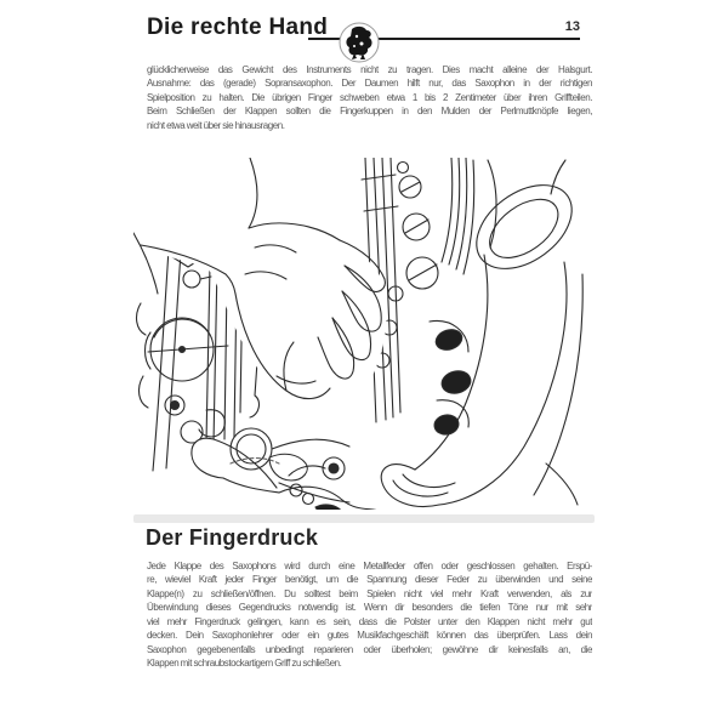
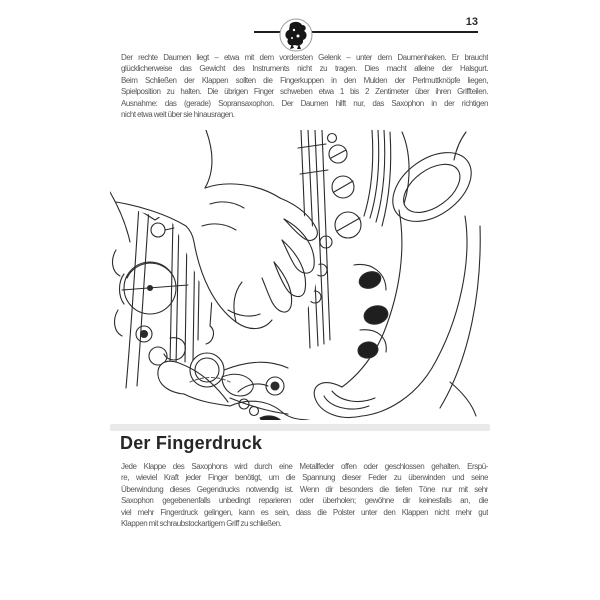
- Die rechte Hand
  13
+ Der rechte Daumen liegt – etwa mit dem vordersten Gelenk – unter dem Daumenhaken. Er braucht
  glücklicherweise das Gewicht des Instruments nicht zu tragen. Dies macht alleine der Halsgurt.
- Ausnahme: das (gerade) Sopransaxophon. Der Daumen hilft nur, das Saxophon in der richtigen
+ Beim Schließen der Klappen sollten die Fingerkuppen in den Mulden der Perlmuttknöpfe liegen,
  Spielposition zu halten. Die übrigen Finger schweben etwa 1 bis 2 Zentimeter über ihren Griffteilen.
- Beim Schließen der Klappen sollten die Fingerkuppen in den Mulden der Perlmuttknöpfe liegen,
+ Ausnahme: das (gerade) Sopransaxophon. Der Daumen hilft nur, das Saxophon in der richtigen
  nicht etwa weit über sie hinausragen.
  Der Fingerdruck
  Jede Klappe des Saxophons wird durch eine Metallfeder offen oder geschlossen gehalten. Erspü-
  re, wieviel Kraft jeder Finger benötigt, um die Spannung dieser Feder zu überwinden und seine
- Klappe(n) zu schließen/öffnen. Du solltest beim Spielen nicht viel mehr Kraft verwenden, als zur
  Überwindung dieses Gegendrucks notwendig ist. Wenn dir besonders die tiefen Töne nur mit sehr
- viel mehr Fingerdruck gelingen, kann es sein, dass die Polster unter den Klappen nicht mehr gut
+ Saxophon gegebenenfalls unbedingt reparieren oder überholen; gewöhne dir keinesfalls an, die
- decken. Dein Saxophonlehrer oder ein gutes Musikfachgeschäft können das überprüfen. Lass dein
- Saxophon gegebenenfalls unbedingt reparieren oder überholen; gewöhne dir keinesfalls an, die
+ viel mehr Fingerdruck gelingen, kann es sein, dass die Polster unter den Klappen nicht mehr gut
  Klappen mit schraubstockartigem Griff zu schließen.
